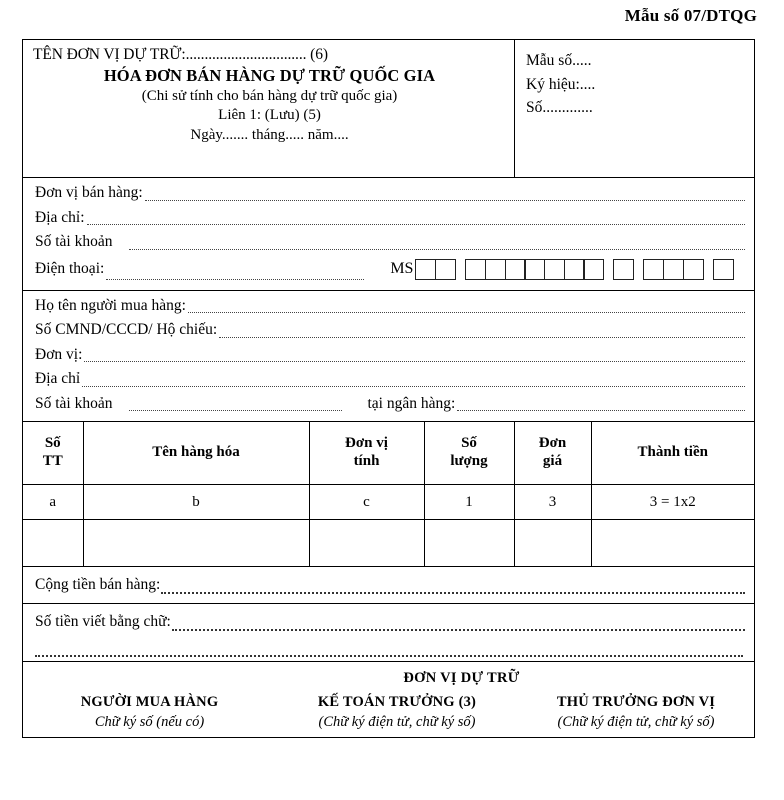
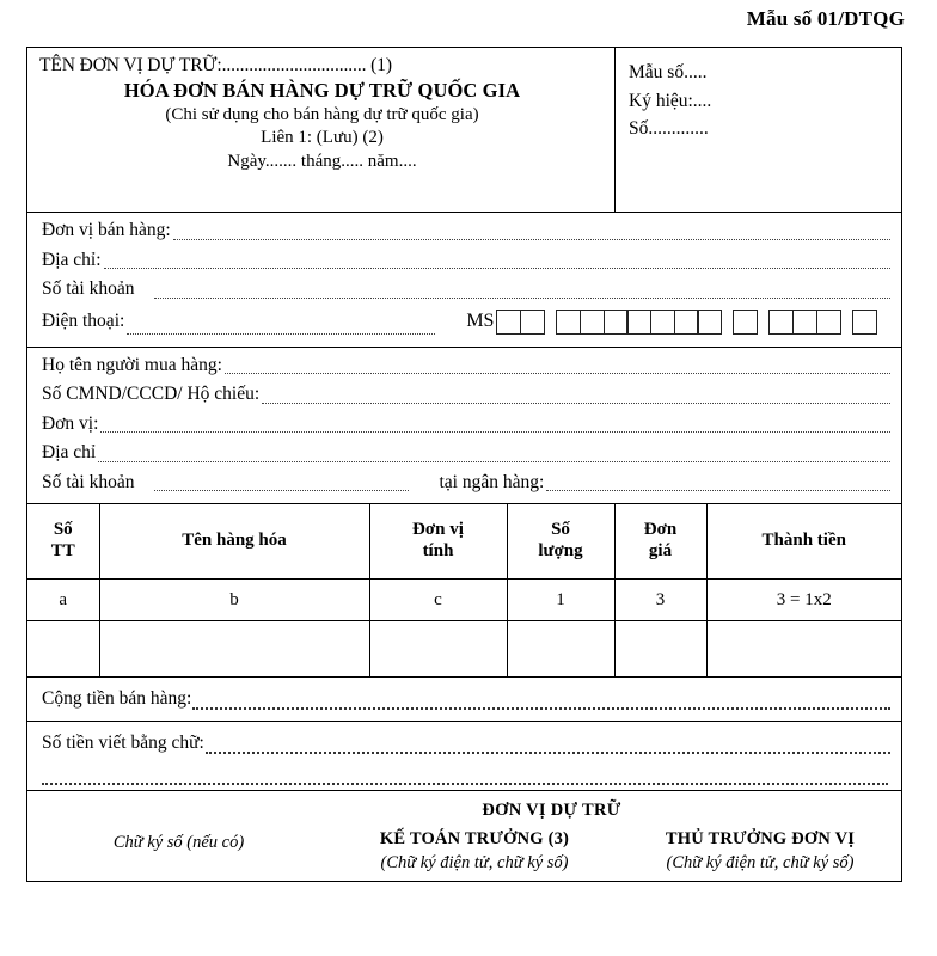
- Mẫu số 07/DTQG
+ Mẫu số 01/DTQG
- TÊN ĐƠN VỊ DỰ TRỮ:................................ (6)
+ TÊN ĐƠN VỊ DỰ TRỮ:................................ (1)
  HÓA ĐƠN BÁN HÀNG DỰ TRỮ QUỐC GIA
- (Chi sử tính cho bán hàng dự trữ quốc gia)
+ (Chi sử dụng cho bán hàng dự trữ quốc gia)
- Liên 1: (Lưu) (5)
+ Liên 1: (Lưu) (2)
  Ngày....... tháng..... năm....
  Mẫu số.....
  Ký hiệu:....
  Số.............
  Đơn vị bán hàng:
  Địa chỉ:
  Số tài khoản
  Điện thoại:
  MS
  Họ tên người mua hàng:
  Số CMND/CCCD/ Hộ chiếu:
  Đơn vị:
  Địa chỉ
  Số tài khoản
  tại ngân hàng:
  Số TT	Tên hàng hóa	Đơn vị tính	Số lượng	Đơn giá	Thành tiền
  a	b	c	1	3	3 = 1x2
  Cộng tiền bán hàng:
  Số tiền viết bằng chữ:
  ĐƠN VỊ DỰ TRỮ
- NGƯỜI MUA HÀNG
  Chữ ký số (nếu có)
  KẾ TOÁN TRƯỞNG (3)
  (Chữ ký điện tử, chữ ký số)
  THỦ TRƯỞNG ĐƠN VỊ
  (Chữ ký điện tử, chữ ký số)
